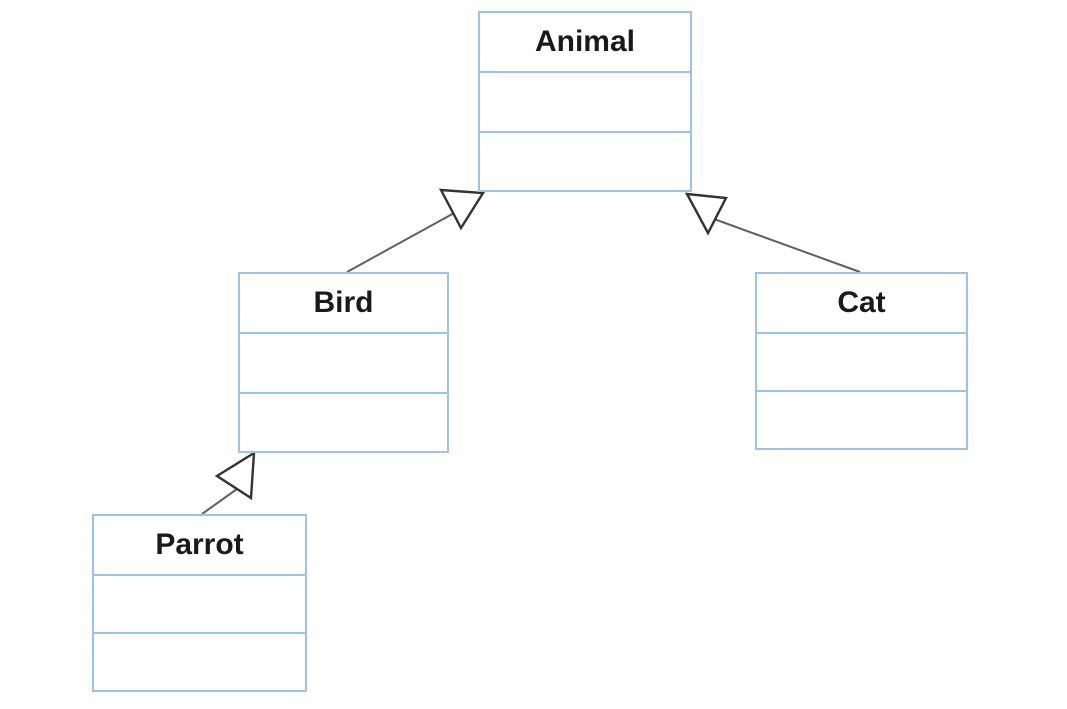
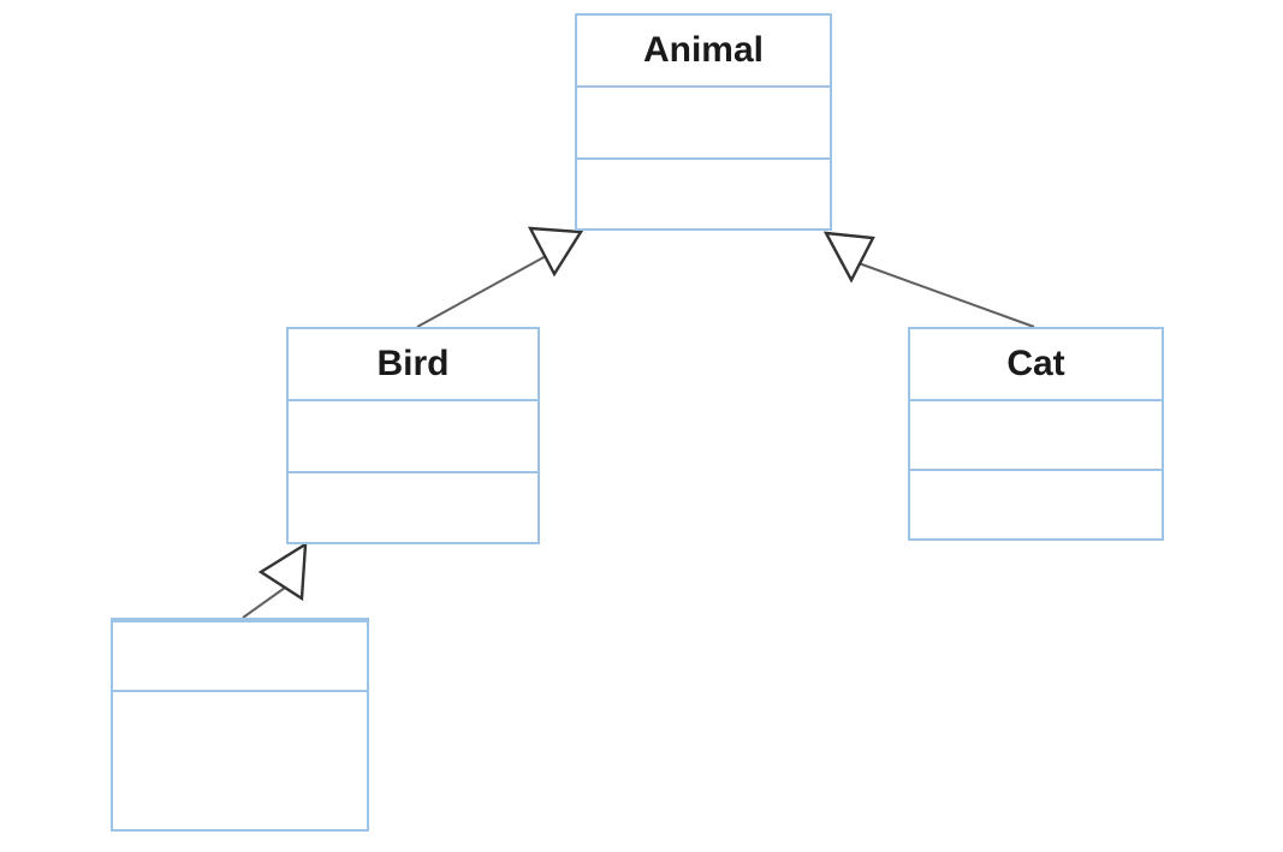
  Animal
  Bird
  Cat
- Parrot
